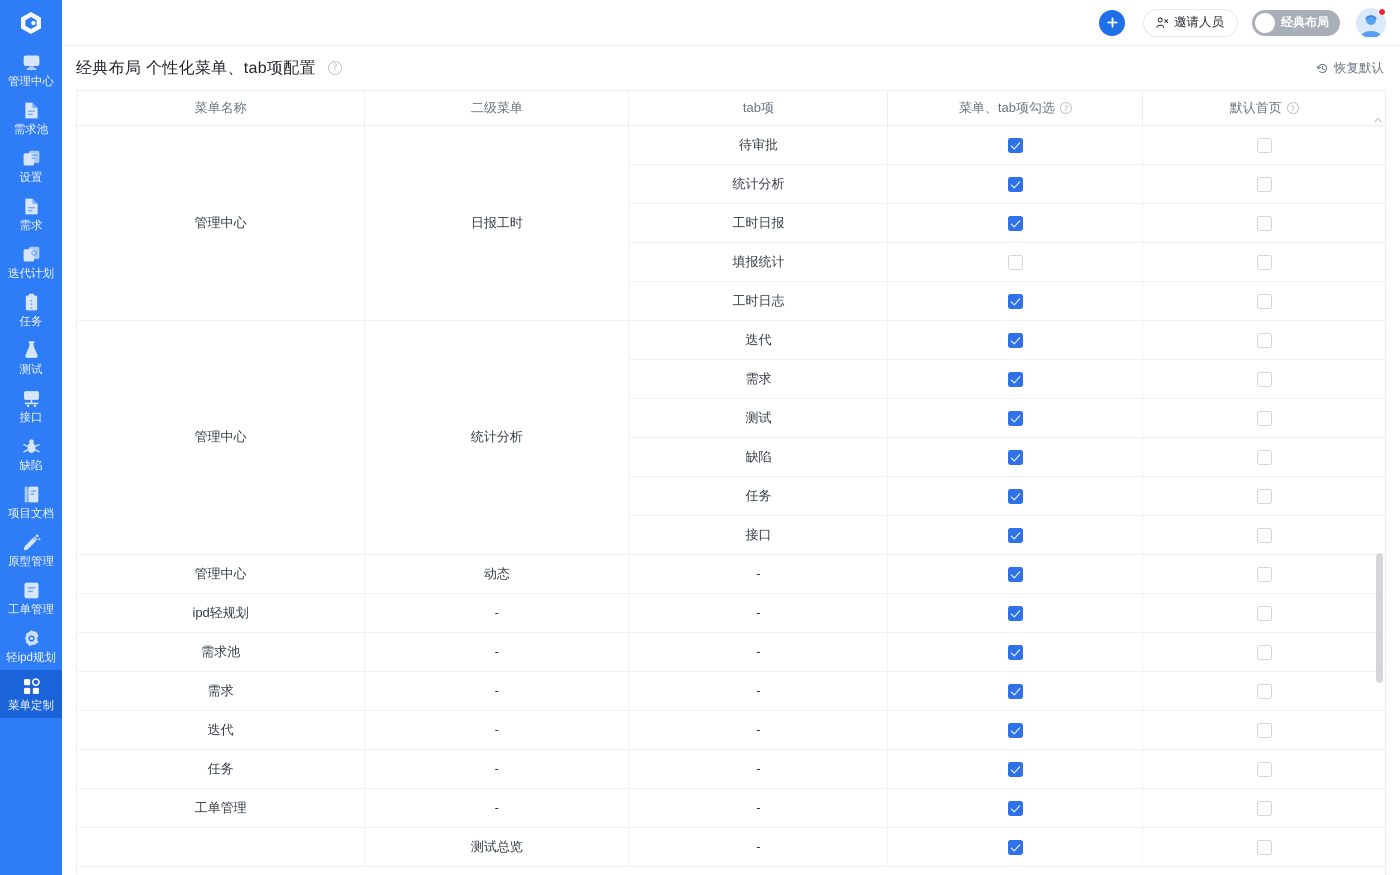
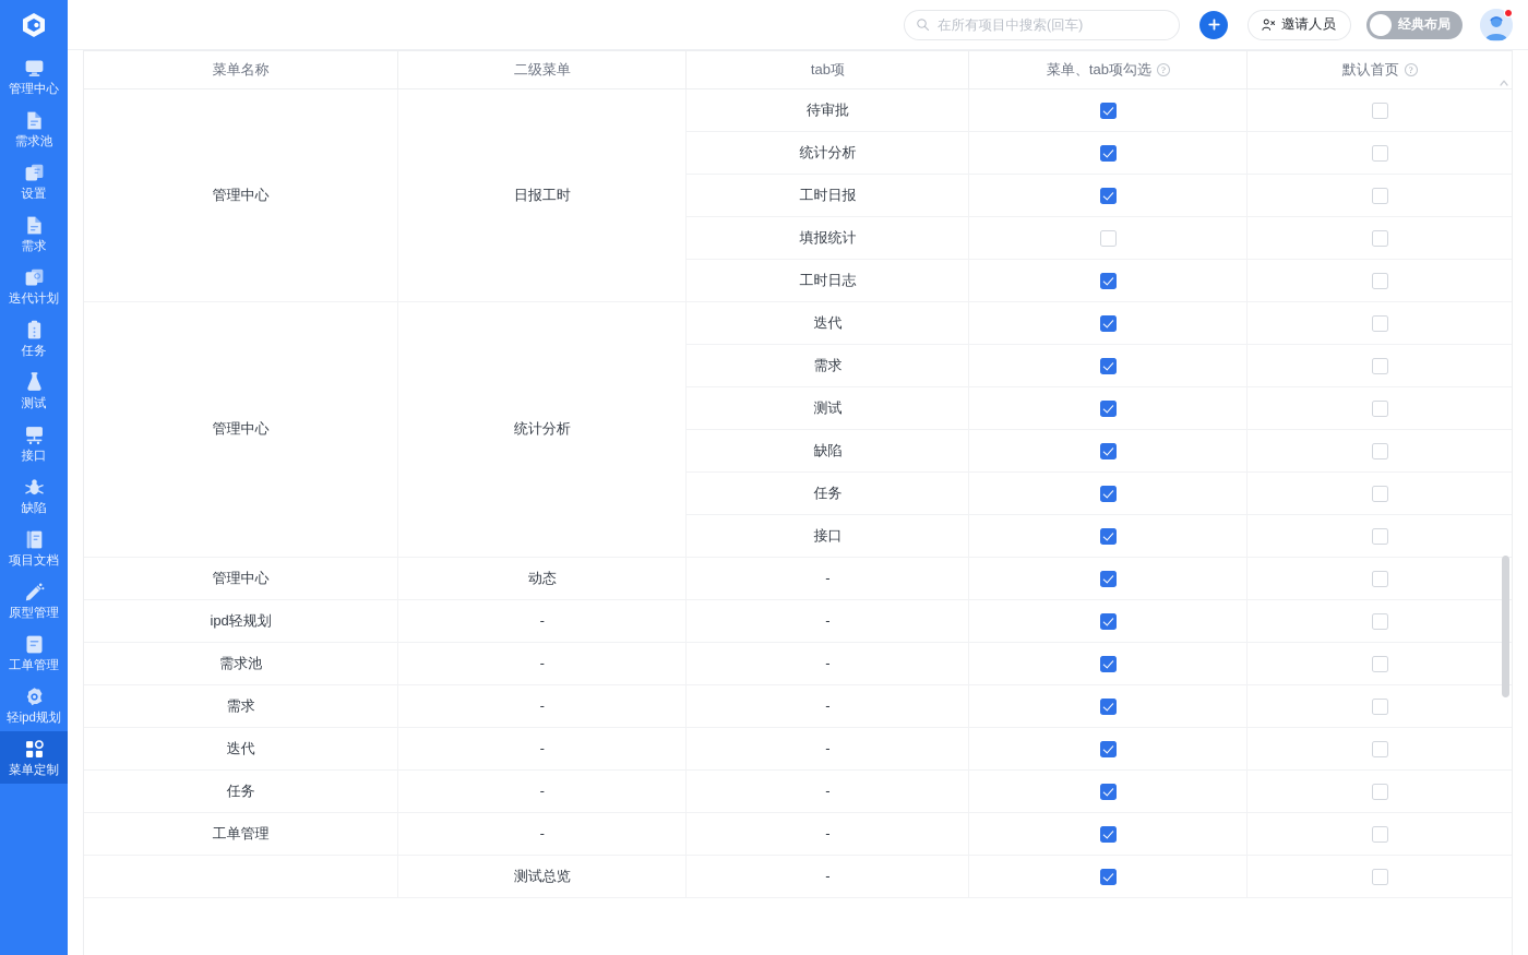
  管理中心
  需求池
  设置
  需求
  迭代计划
  任务
  测试
  接口
  缺陷
  项目文档
  原型管理
  工单管理
  轻ipd规划
  菜单定制
+ 在所有项目中搜索(回车)
  邀请人员
  经典布局
- 经典布局 个性化菜单、tab项配置
- ?
- 恢复默认
  菜单名称	二级菜单	tab项	菜单、tab项勾选 ?	默认首页 ?
  管理中心	日报工时	待审批
  统计分析
  工时日报
  填报统计
  工时日志
  管理中心	统计分析	迭代
  需求
  测试
  缺陷
  任务
  接口
  管理中心	动态	-
  ipd轻规划	-	-
  需求池	-	-
  需求	-	-
  迭代	-	-
  任务	-	-
  工单管理	-	-
  	测试总览	-
